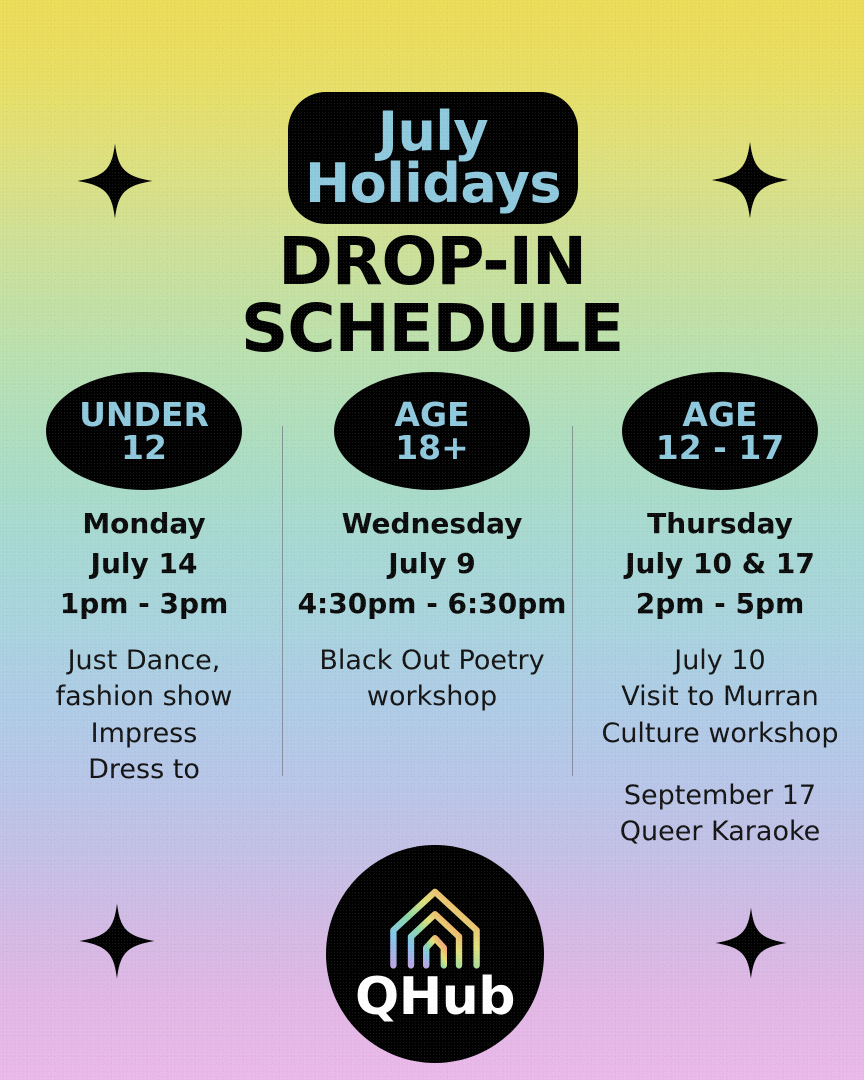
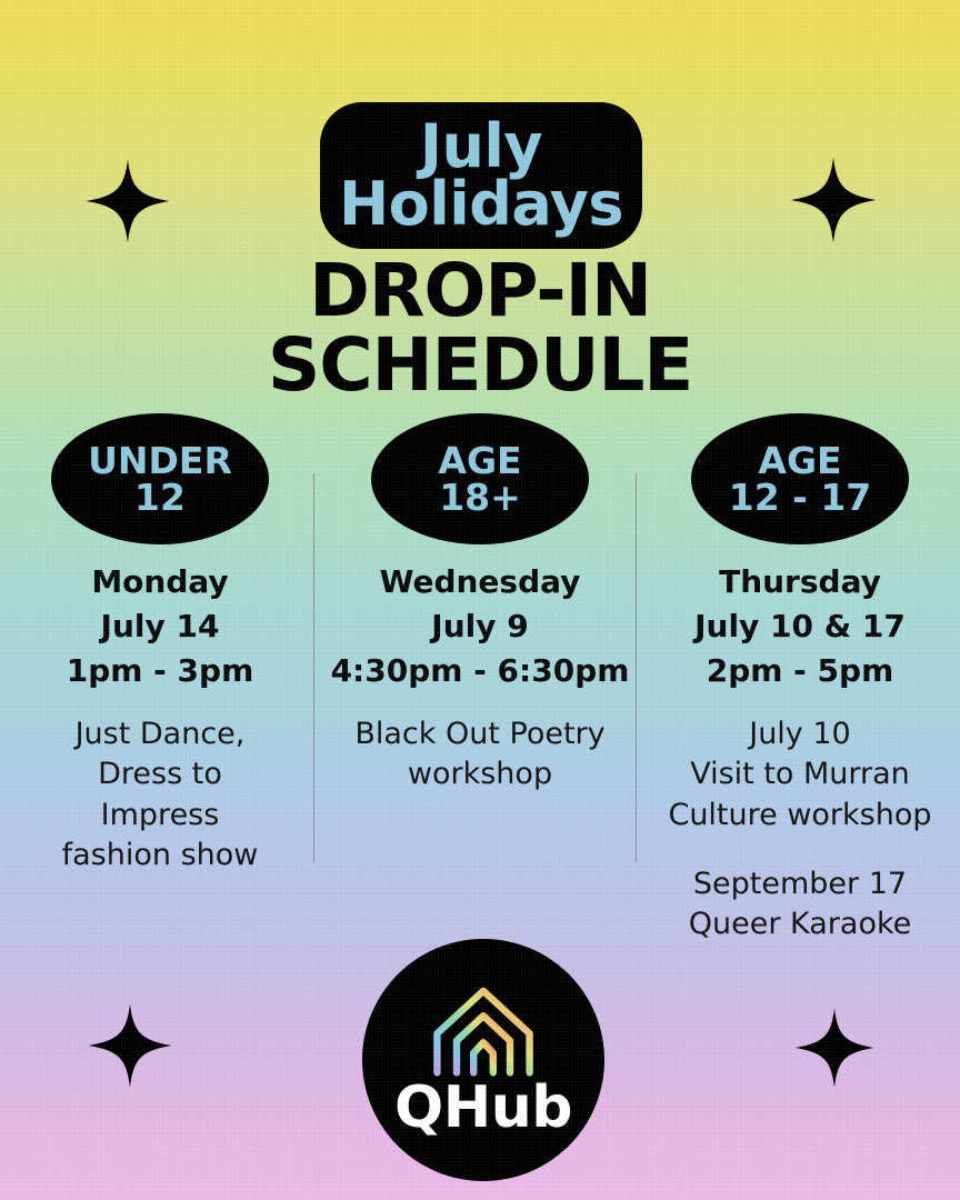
  July
  Holidays
  DROP-IN
  SCHEDULE
  UNDER
  12
  Monday
  July 14
  1pm - 3pm
  Just Dance,
- fashion show
+ Dress to
  Impress
- Dress to
+ fashion show
  AGE
  18+
  Wednesday
  July 9
  4:30pm - 6:30pm
  Black Out Poetry
  workshop
  AGE
  12 - 17
  Thursday
  July 10 & 17
  2pm - 5pm
  July 10
  Visit to Murran
  Culture workshop
  September 17
  Queer Karaoke
  QHub
